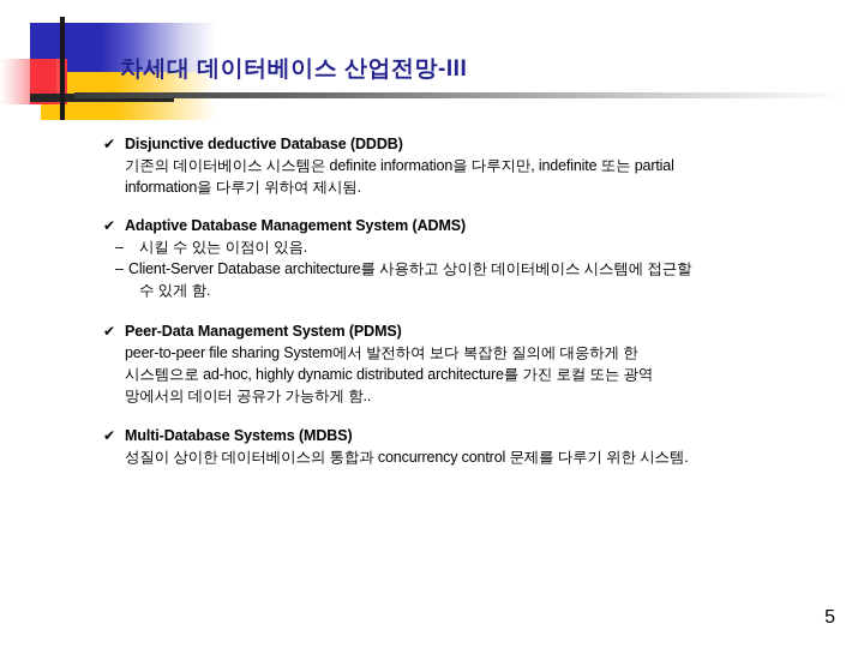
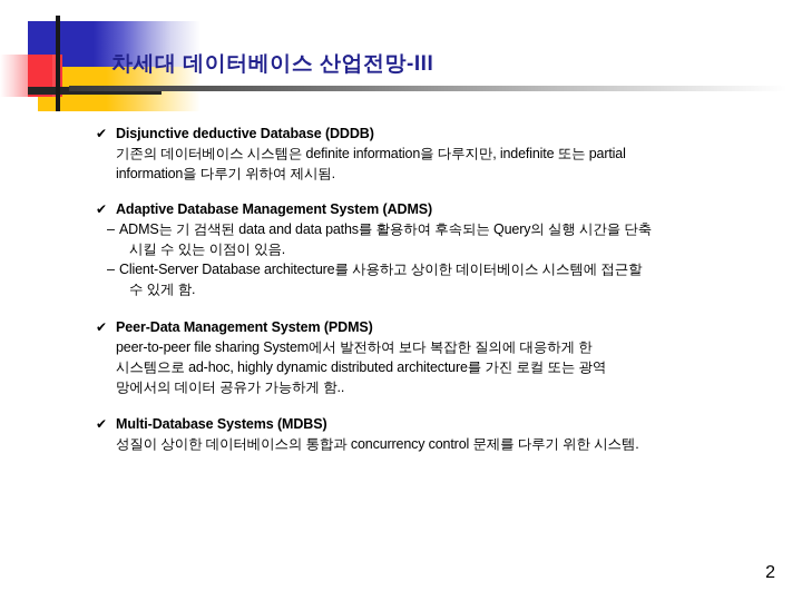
  차세대 데이터베이스 산업전망-III
  ✔
  Disjunctive deductive Database (DDDB)
  기존의 데이터베이스 시스템은 definite information을 다루지만, indefinite 또는 partial
  information을 다루기 위하여 제시됨.
  ✔
  Adaptive Database Management System (ADMS)
  –
+ ADMS는 기 검색된 data and data paths를 활용하여 후속되는 Query의 실행 시간을 단축
  시킬 수 있는 이점이 있음.
  –
  Client-Server Database architecture를 사용하고 상이한 데이터베이스 시스템에 접근할
  수 있게 함.
  ✔
  Peer-Data Management System (PDMS)
  peer-to-peer file sharing System에서 발전하여 보다 복잡한 질의에 대응하게 한
  시스템으로 ad-hoc, highly dynamic distributed architecture를 가진 로컬 또는 광역
  망에서의 데이터 공유가 가능하게 함..
  ✔
  Multi-Database Systems (MDBS)
  성질이 상이한 데이터베이스의 통합과 concurrency control 문제를 다루기 위한 시스템.
- 5
+ 2
